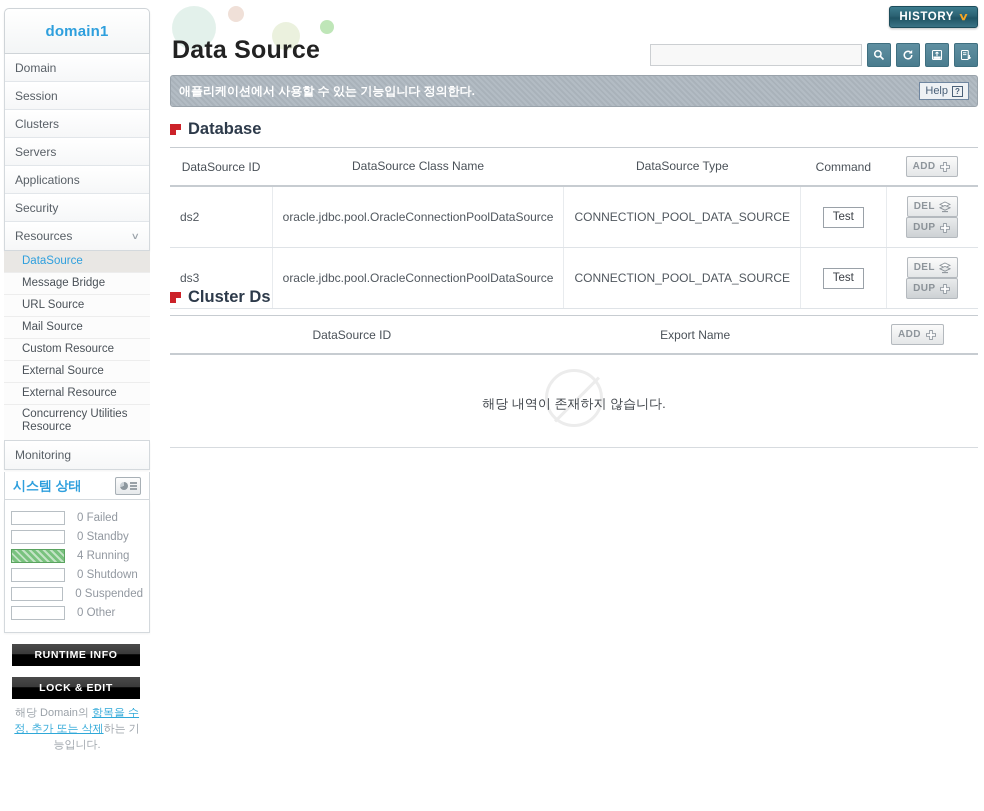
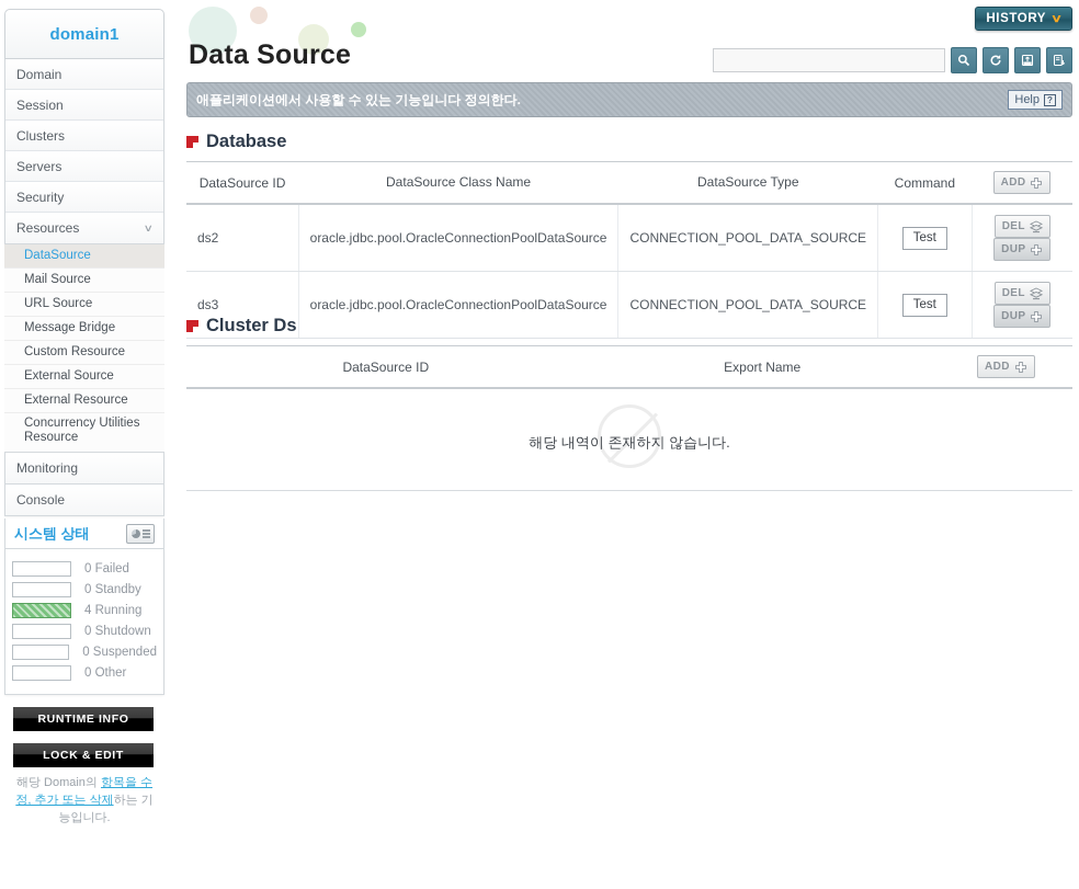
  domain1
  Domain
  Session
  Clusters
  Servers
- Applications
  Security
  Resources
  ∨
  DataSource
- Message Bridge
+ Mail Source
  URL Source
- Mail Source
+ Message Bridge
  Custom Resource
  External Source
  External Resource
  Concurrency Utilities Resource
  Monitoring
+ Console
  시스템 상태
  0 Failed
  0 Standby
  4 Running
  0 Shutdown
  0 Suspended
  0 Other
  RUNTIME INFO
  LOCK & EDIT
  해당 Domain의 항목을 수정, 추가 또는 삭제하는 기능입니다.
  Data Source
  HISTORY
  ∨
  애플리케이션에서 사용할 수 있는 기능입니다 정의한다.
  Help
  ?
  Database
  DataSource ID	DataSource Class Name	DataSource Type	Command	ADD
  ds2	oracle.jdbc.pool.OracleConnectionPoolDataSource	CONNECTION_POOL_DATA_SOURCE	Test	DEL DUP
  ds3	oracle.jdbc.pool.OracleConnectionPoolDataSource	CONNECTION_POOL_DATA_SOURCE	Test	DEL DUP
  Cluster Ds
  DataSource ID	Export Name	ADD
  해당 내역이 존재하지 않습니다.
